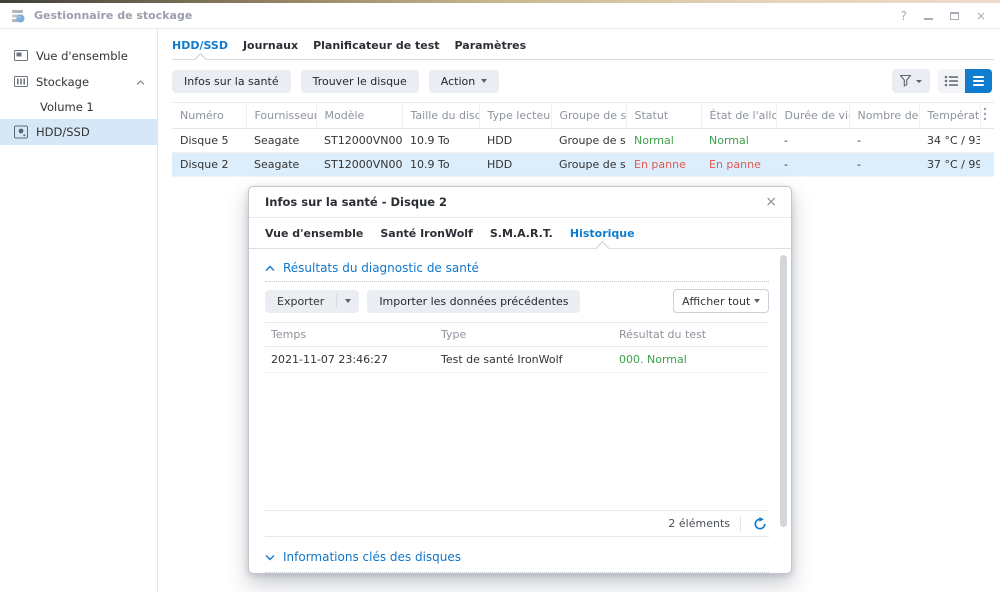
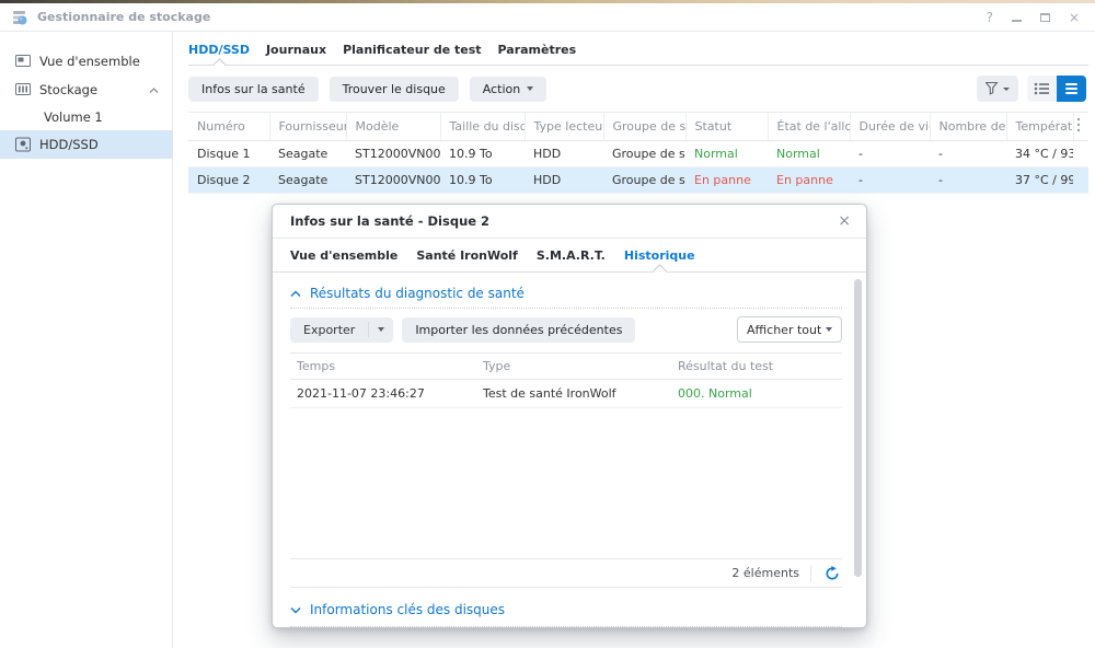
  Gestionnaire de stockage
  ?
  ×
  Vue d'ensemble
  Stockage
  Volume 1
  HDD/SSD
  HDD/SSD
  Journaux
  Planificateur de test
  Paramètres
  Infos sur la santé
  Trouver le disque
  Action
  Numéro	Fournisseur	Modèle	Taille du disq	Type lecteu	Groupe de s	Statut	État de l'allo	Durée de vi	Nombre de	Températ
- Disque 5	Seagate	ST12000VN00	10.9 To	HDD	Groupe de s	Normal	Normal	-	-	34 °C / 93
+ Disque 1	Seagate	ST12000VN00	10.9 To	HDD	Groupe de s	Normal	Normal	-	-	34 °C / 93
  Disque 2	Seagate	ST12000VN00	10.9 To	HDD	Groupe de s	En panne	En panne	-	-	37 °C / 99
  Infos sur la santé - Disque 2
  ×
  Vue d'ensemble
  Santé IronWolf
  S.M.A.R.T.
  Historique
  Résultats du diagnostic de santé
  Exporter
  Importer les données précédentes
  Afficher tout
  Temps	Type	Résultat du test
  2021-11-07 23:46:27	Test de santé IronWolf	000. Normal
  2 éléments
  Informations clés des disques
